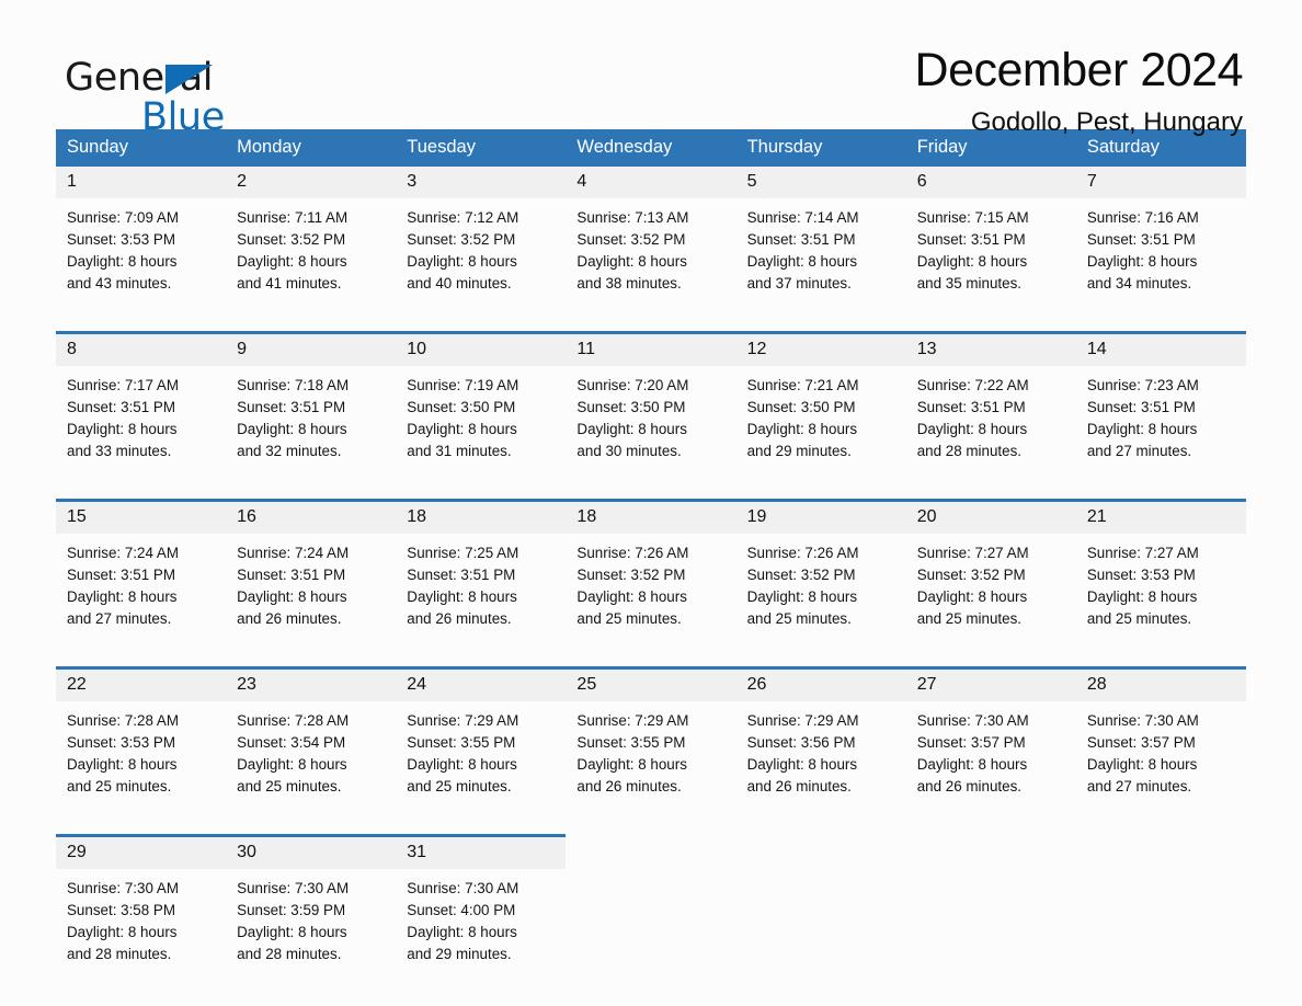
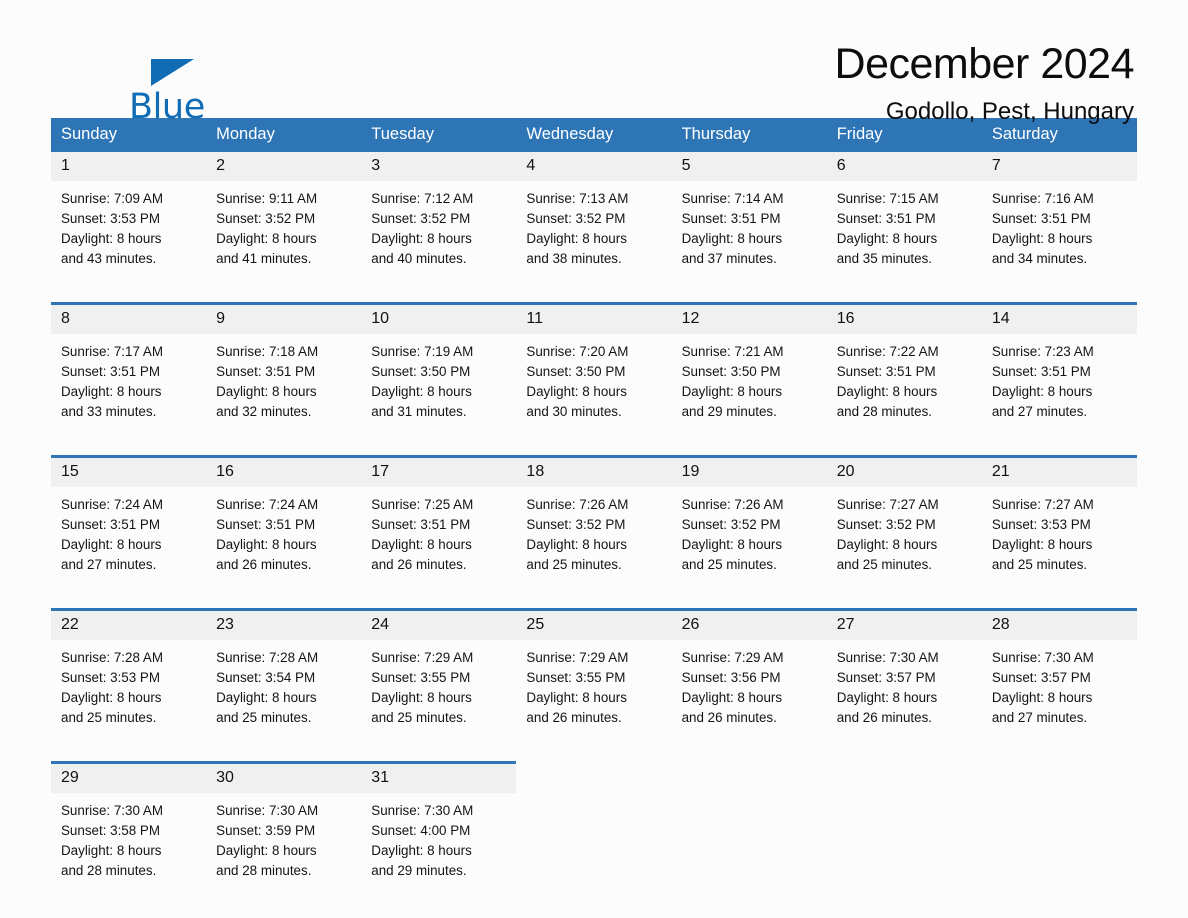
- General
  Blue
  December 2024
  Godollo, Pest, Hungary
  Sunday	Monday	Tuesday	Wednesday	Thursday	Friday	Saturday
- 1Sunrise: 7:09 AMSunset: 3:53 PMDaylight: 8 hoursand 43 minutes.	2Sunrise: 7:11 AMSunset: 3:52 PMDaylight: 8 hoursand 41 minutes.	3Sunrise: 7:12 AMSunset: 3:52 PMDaylight: 8 hoursand 40 minutes.	4Sunrise: 7:13 AMSunset: 3:52 PMDaylight: 8 hoursand 38 minutes.	5Sunrise: 7:14 AMSunset: 3:51 PMDaylight: 8 hoursand 37 minutes.	6Sunrise: 7:15 AMSunset: 3:51 PMDaylight: 8 hoursand 35 minutes.	7Sunrise: 7:16 AMSunset: 3:51 PMDaylight: 8 hoursand 34 minutes.
+ 1Sunrise: 7:09 AMSunset: 3:53 PMDaylight: 8 hoursand 43 minutes.	2Sunrise: 9:11 AMSunset: 3:52 PMDaylight: 8 hoursand 41 minutes.	3Sunrise: 7:12 AMSunset: 3:52 PMDaylight: 8 hoursand 40 minutes.	4Sunrise: 7:13 AMSunset: 3:52 PMDaylight: 8 hoursand 38 minutes.	5Sunrise: 7:14 AMSunset: 3:51 PMDaylight: 8 hoursand 37 minutes.	6Sunrise: 7:15 AMSunset: 3:51 PMDaylight: 8 hoursand 35 minutes.	7Sunrise: 7:16 AMSunset: 3:51 PMDaylight: 8 hoursand 34 minutes.
- 8Sunrise: 7:17 AMSunset: 3:51 PMDaylight: 8 hoursand 33 minutes.	9Sunrise: 7:18 AMSunset: 3:51 PMDaylight: 8 hoursand 32 minutes.	10Sunrise: 7:19 AMSunset: 3:50 PMDaylight: 8 hoursand 31 minutes.	11Sunrise: 7:20 AMSunset: 3:50 PMDaylight: 8 hoursand 30 minutes.	12Sunrise: 7:21 AMSunset: 3:50 PMDaylight: 8 hoursand 29 minutes.	13Sunrise: 7:22 AMSunset: 3:51 PMDaylight: 8 hoursand 28 minutes.	14Sunrise: 7:23 AMSunset: 3:51 PMDaylight: 8 hoursand 27 minutes.
+ 8Sunrise: 7:17 AMSunset: 3:51 PMDaylight: 8 hoursand 33 minutes.	9Sunrise: 7:18 AMSunset: 3:51 PMDaylight: 8 hoursand 32 minutes.	10Sunrise: 7:19 AMSunset: 3:50 PMDaylight: 8 hoursand 31 minutes.	11Sunrise: 7:20 AMSunset: 3:50 PMDaylight: 8 hoursand 30 minutes.	12Sunrise: 7:21 AMSunset: 3:50 PMDaylight: 8 hoursand 29 minutes.	16Sunrise: 7:22 AMSunset: 3:51 PMDaylight: 8 hoursand 28 minutes.	14Sunrise: 7:23 AMSunset: 3:51 PMDaylight: 8 hoursand 27 minutes.
- 15Sunrise: 7:24 AMSunset: 3:51 PMDaylight: 8 hoursand 27 minutes.	16Sunrise: 7:24 AMSunset: 3:51 PMDaylight: 8 hoursand 26 minutes.	18Sunrise: 7:25 AMSunset: 3:51 PMDaylight: 8 hoursand 26 minutes.	18Sunrise: 7:26 AMSunset: 3:52 PMDaylight: 8 hoursand 25 minutes.	19Sunrise: 7:26 AMSunset: 3:52 PMDaylight: 8 hoursand 25 minutes.	20Sunrise: 7:27 AMSunset: 3:52 PMDaylight: 8 hoursand 25 minutes.	21Sunrise: 7:27 AMSunset: 3:53 PMDaylight: 8 hoursand 25 minutes.
+ 15Sunrise: 7:24 AMSunset: 3:51 PMDaylight: 8 hoursand 27 minutes.	16Sunrise: 7:24 AMSunset: 3:51 PMDaylight: 8 hoursand 26 minutes.	17Sunrise: 7:25 AMSunset: 3:51 PMDaylight: 8 hoursand 26 minutes.	18Sunrise: 7:26 AMSunset: 3:52 PMDaylight: 8 hoursand 25 minutes.	19Sunrise: 7:26 AMSunset: 3:52 PMDaylight: 8 hoursand 25 minutes.	20Sunrise: 7:27 AMSunset: 3:52 PMDaylight: 8 hoursand 25 minutes.	21Sunrise: 7:27 AMSunset: 3:53 PMDaylight: 8 hoursand 25 minutes.
  22Sunrise: 7:28 AMSunset: 3:53 PMDaylight: 8 hoursand 25 minutes.	23Sunrise: 7:28 AMSunset: 3:54 PMDaylight: 8 hoursand 25 minutes.	24Sunrise: 7:29 AMSunset: 3:55 PMDaylight: 8 hoursand 25 minutes.	25Sunrise: 7:29 AMSunset: 3:55 PMDaylight: 8 hoursand 26 minutes.	26Sunrise: 7:29 AMSunset: 3:56 PMDaylight: 8 hoursand 26 minutes.	27Sunrise: 7:30 AMSunset: 3:57 PMDaylight: 8 hoursand 26 minutes.	28Sunrise: 7:30 AMSunset: 3:57 PMDaylight: 8 hoursand 27 minutes.
  29Sunrise: 7:30 AMSunset: 3:58 PMDaylight: 8 hoursand 28 minutes.	30Sunrise: 7:30 AMSunset: 3:59 PMDaylight: 8 hoursand 28 minutes.	31Sunrise: 7:30 AMSunset: 4:00 PMDaylight: 8 hoursand 29 minutes.
